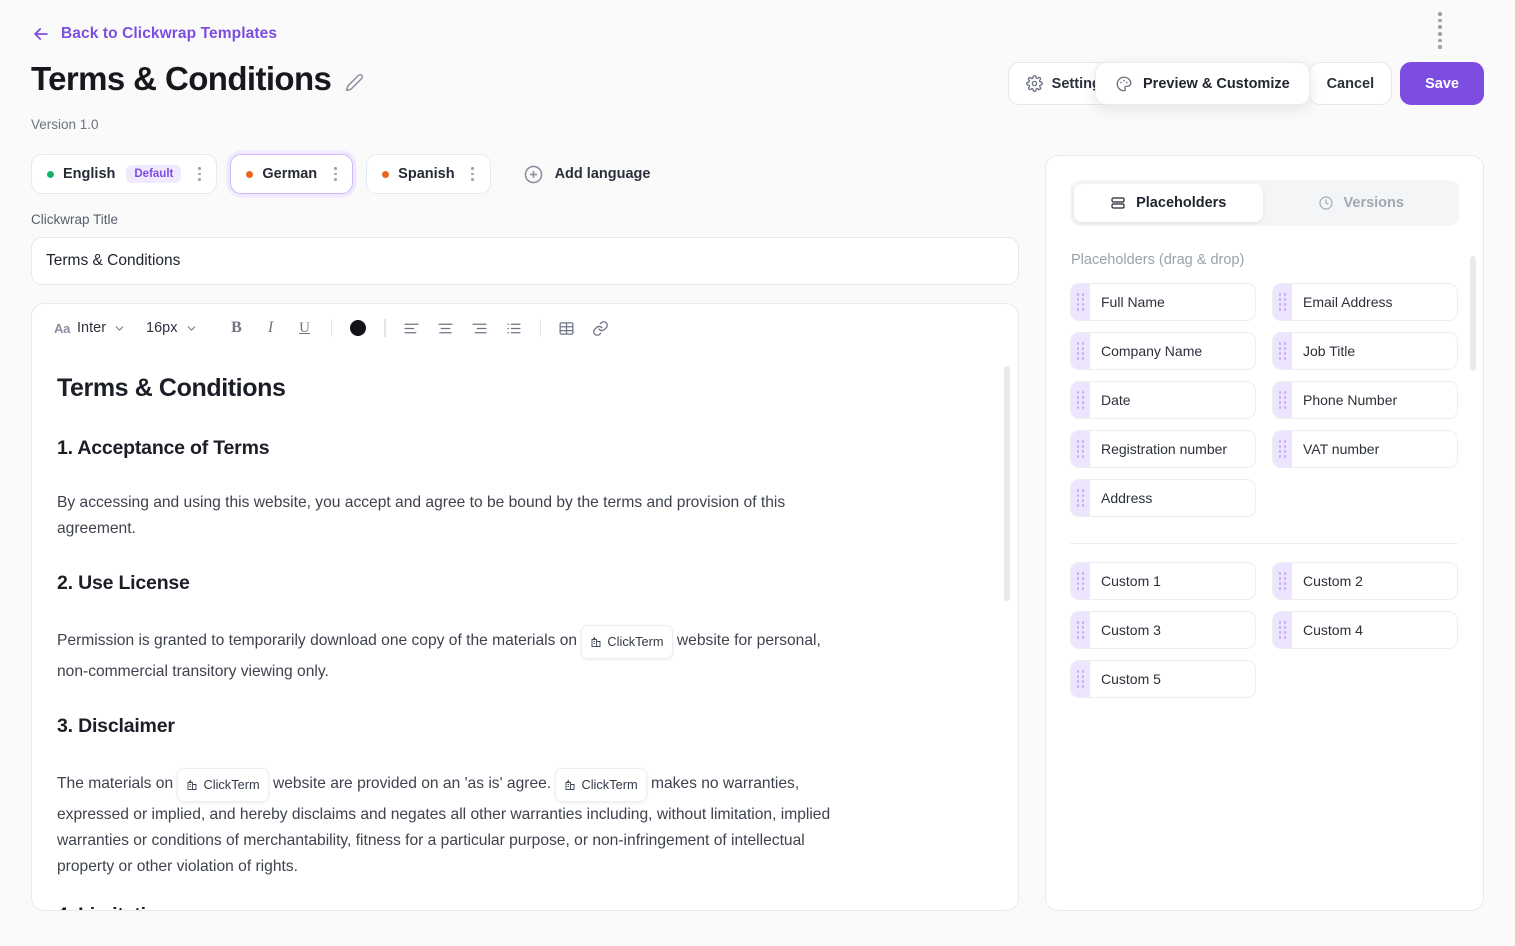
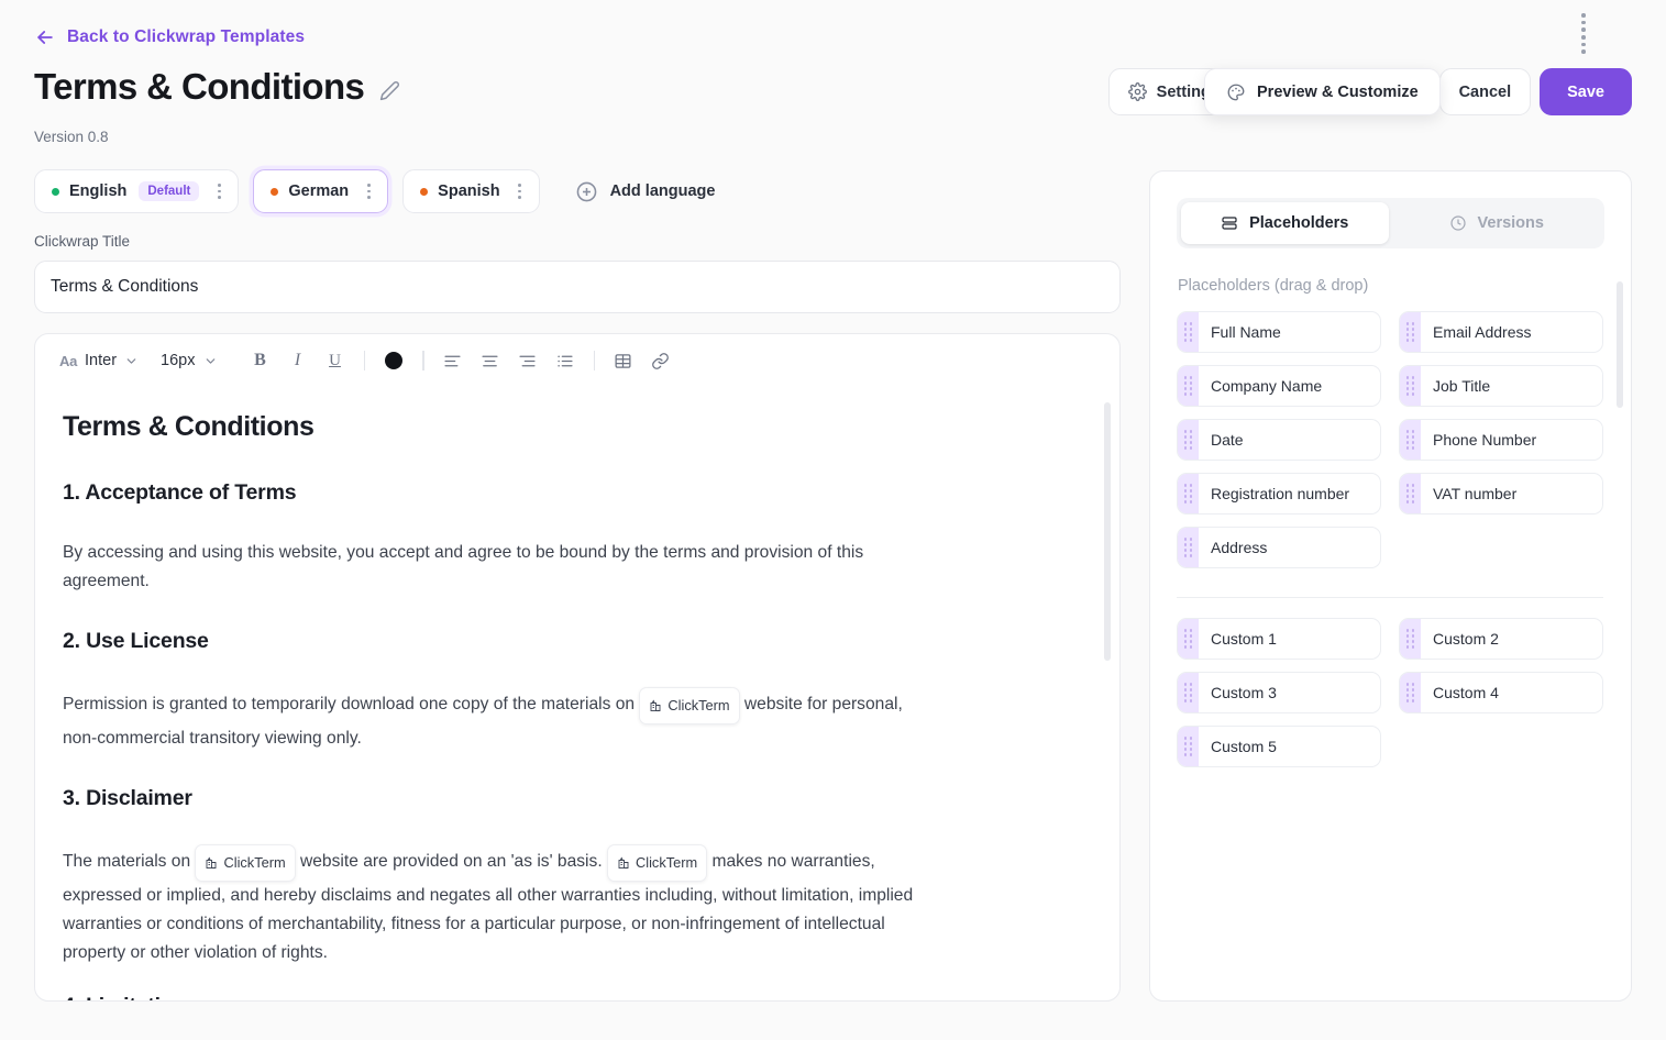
  Back to Clickwrap Templates
  Terms & Conditions
- Version 1.0
+ Version 0.8
  Settin
  Cancel
  Save
  Preview & Customize
  English
  Default
  German
  Spanish
  Add language
  Clickwrap Title
  Terms & Conditions
  Aa
  Inter
  16px
  B
  I
  U
  Terms & Conditions
  1. Acceptance of Terms
  By accessing and using this website, you accept and agree to be bound by the terms and provision of this agreement.
  2. Use License
  Permission is granted to temporarily download one copy of the materials on
  ClickTerm
  website for personal, non-commercial transitory viewing only.
  3. Disclaimer
  The materials on
  ClickTerm
- website are provided on an 'as is' agree.
+ website are provided on an 'as is' basis.
  ClickTerm
  makes no warranties, expressed or implied, and hereby disclaims and negates all other warranties including, without limitation, implied warranties or conditions of merchantability, fitness for a particular purpose, or non-infringement of intellectual property or other violation of rights.
  Placeholders
  Versions
  Placeholders (drag & drop)
  Full Name
  Email Address
  Company Name
  Job Title
  Date
  Phone Number
  Registration number
  VAT number
  Address
  Custom 1
  Custom 2
  Custom 3
  Custom 4
  Custom 5
